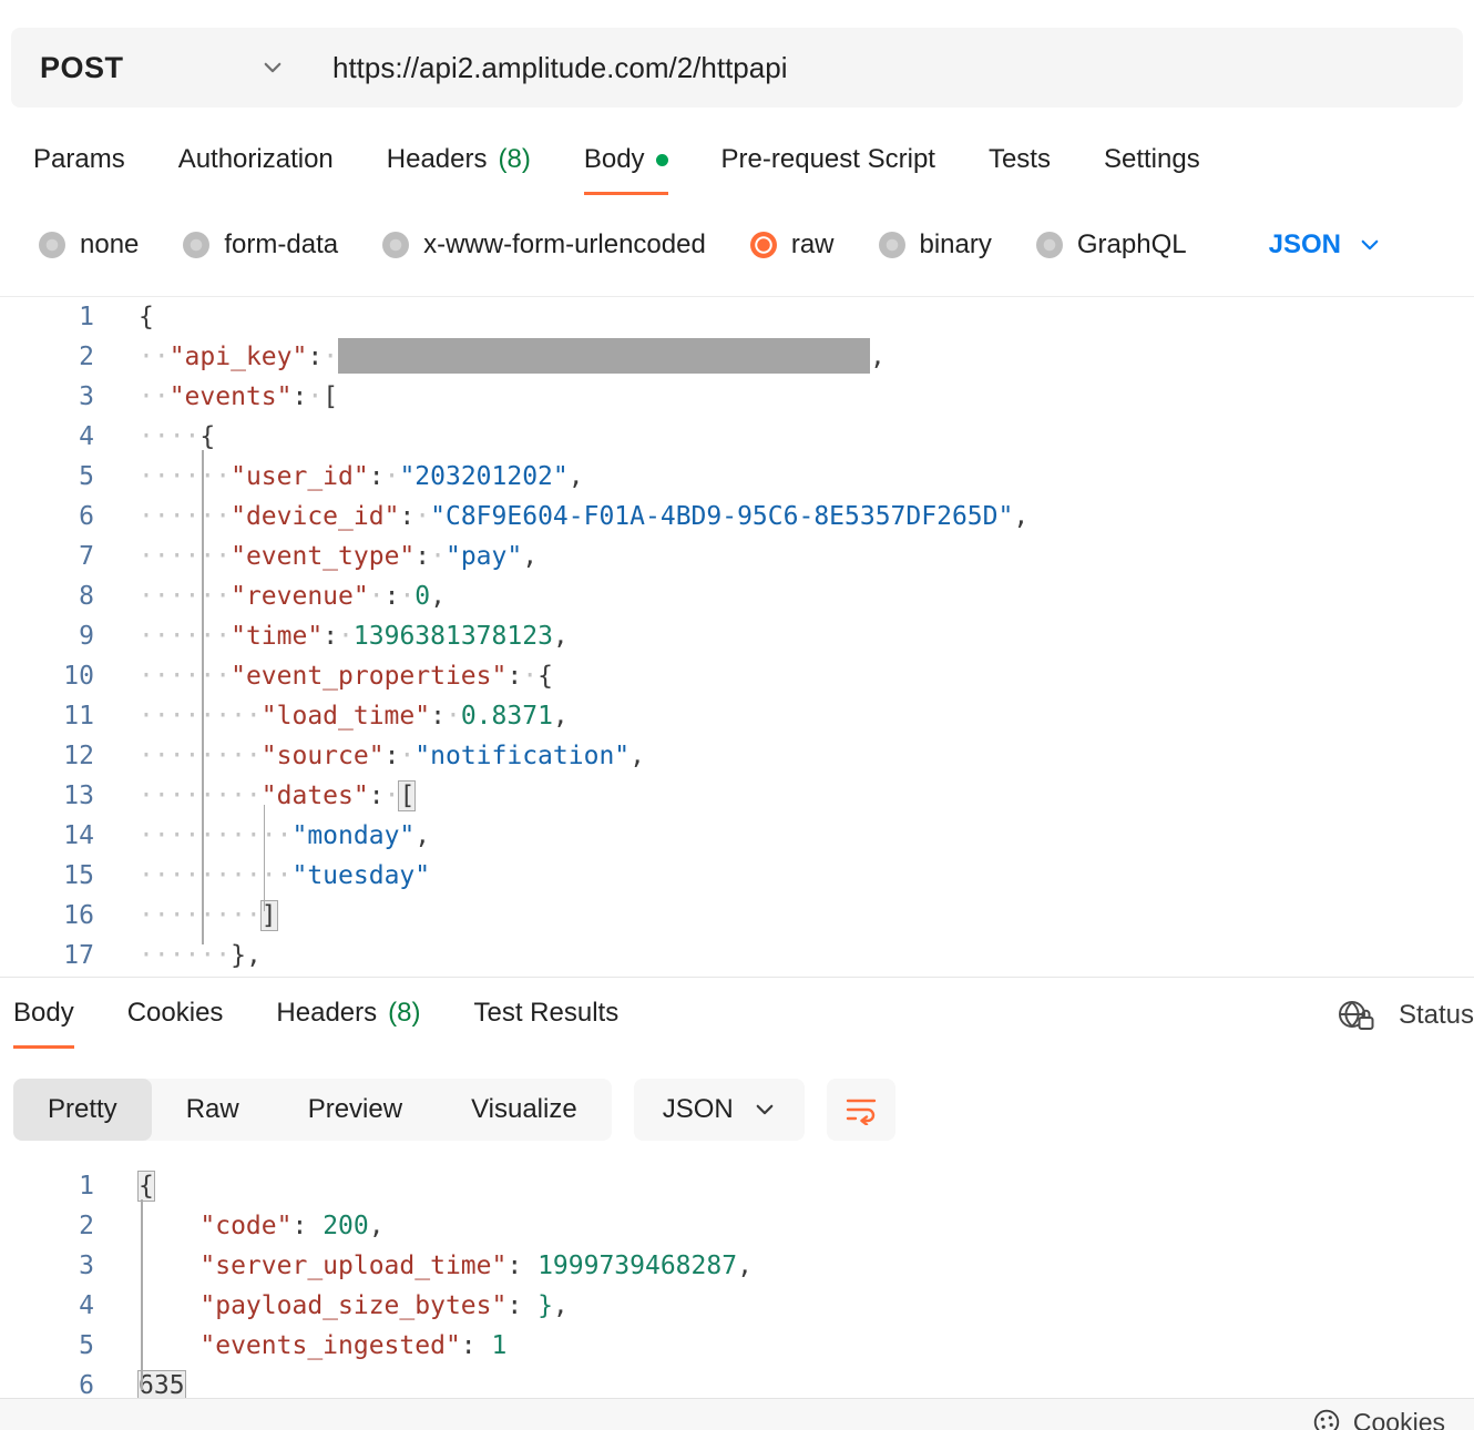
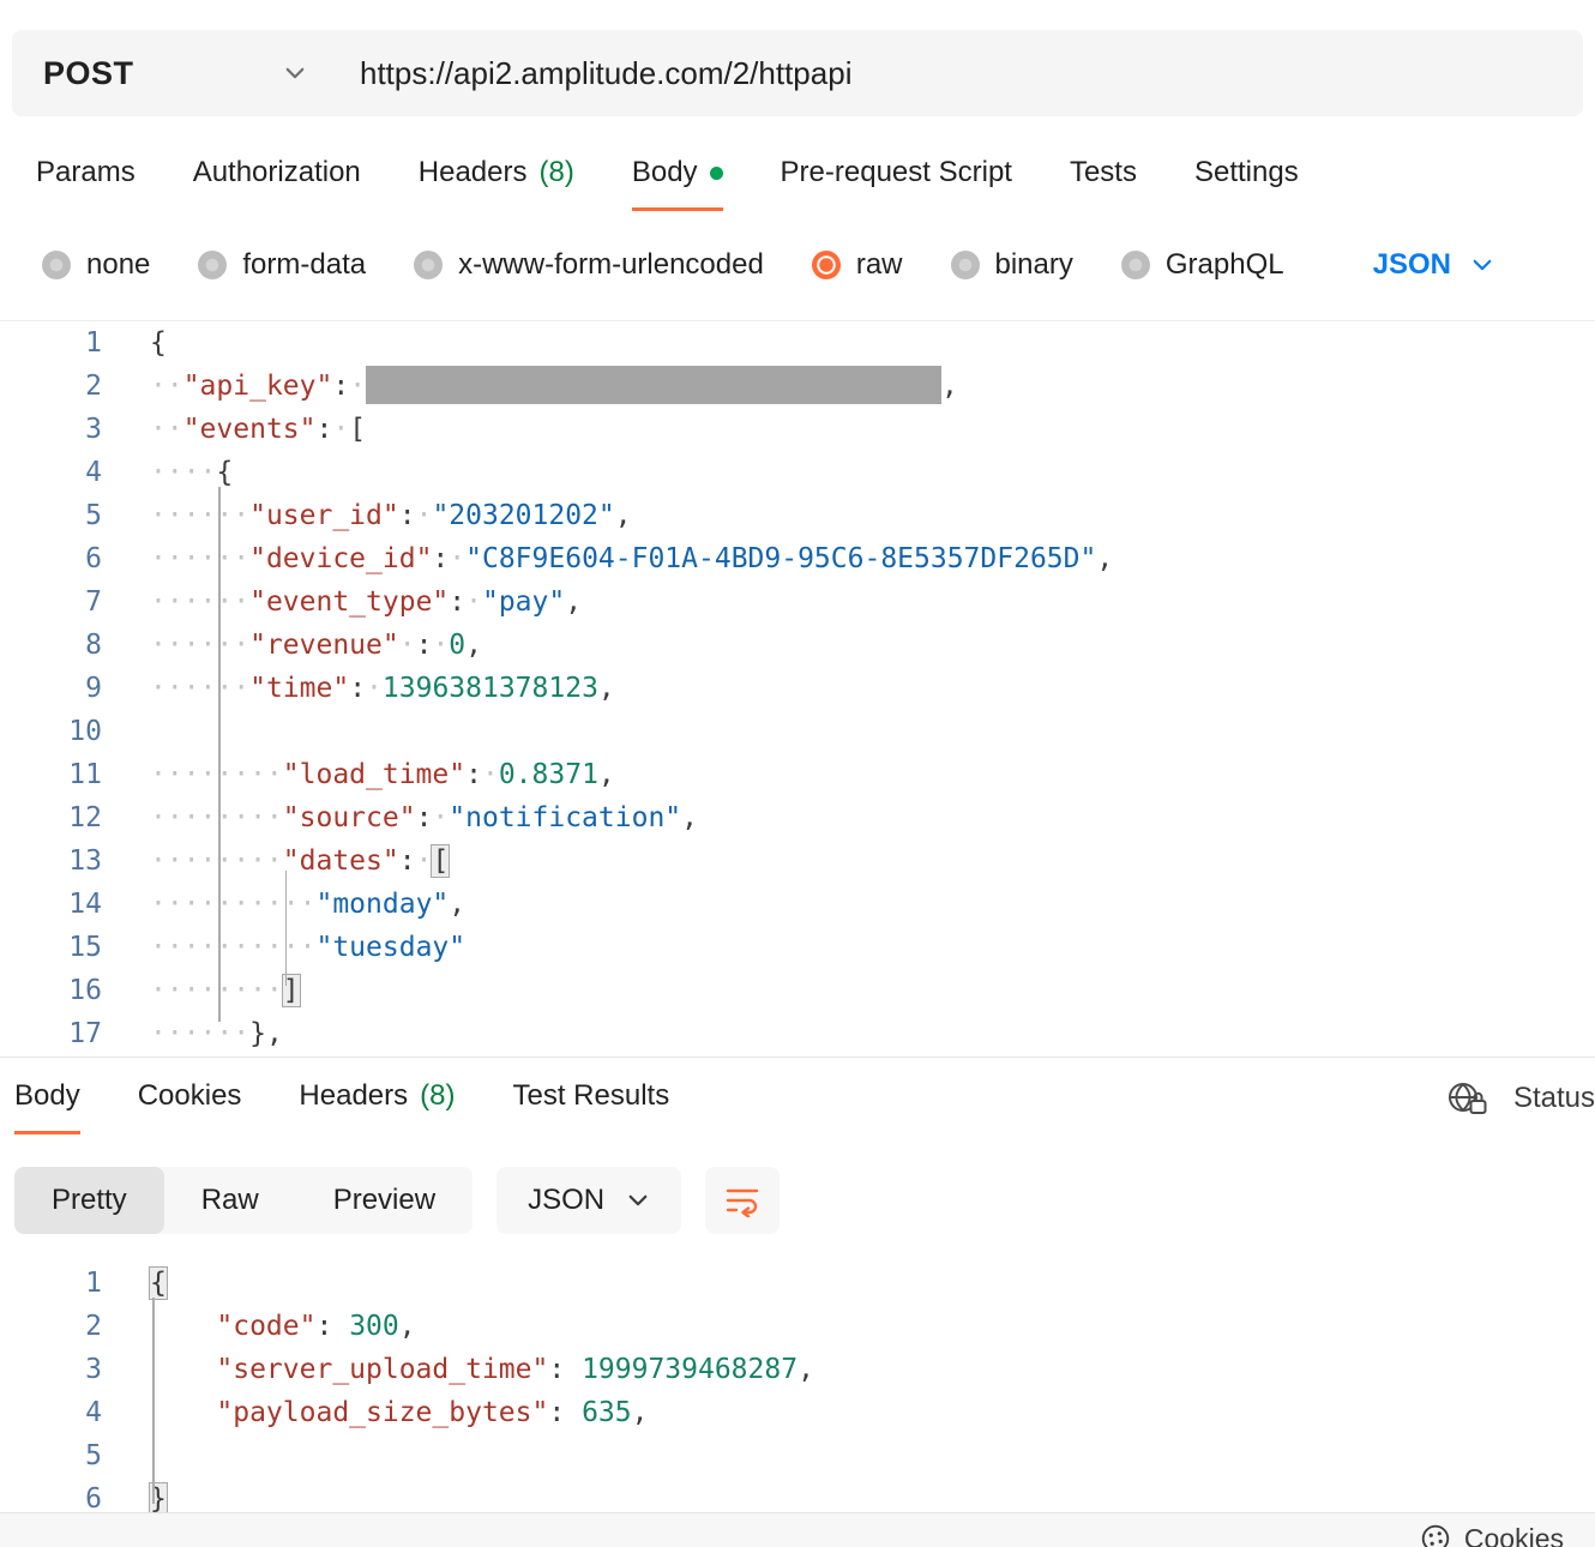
  POST
  https://api2.amplitude.com/2/httpapi
  Params
  Authorization
  Headers
  (8)
  Body
  Pre-request Script
  Tests
  Settings
  none
  form-data
  x-www-form-urlencoded
  raw
  binary
  GraphQL
  JSON
  1
  {
  2
  ··"api_key":· ,
  3
  ··"events":·[
  4
  ····{
  5
  ······"user_id":·"203201202",
  6
  ······"device_id":·"C8F9E604-F01A-4BD9-95C6-8E5357DF265D",
  7
  ······"event_type":·"pay",
  8
  ······"revenue"·:·0,
  9
  ······"time":·1396381378123,
  10
- ······"event_properties":·{
  11
  ········"load_time":·0.8371,
  12
  ········"source":·"notification",
  13
  ········"dates":·[
  14
  ··········"monday",
  15
  ··········"tuesday"
  16
  ········]
  17
  ······},
  Body
  Cookies
  Headers
  (8)
  Test Results
  Status
  Pretty
  Raw
  Preview
- Visualize
  JSON
  1
  {
  2
- "code": 200,
+ "code": 300,
  3
  "server_upload_time": 1999739468287,
  4
- "payload_size_bytes": },
+ "payload_size_bytes": 635,
  5
- "events_ingested": 1
  6
- 635
+ }
  Cookies
